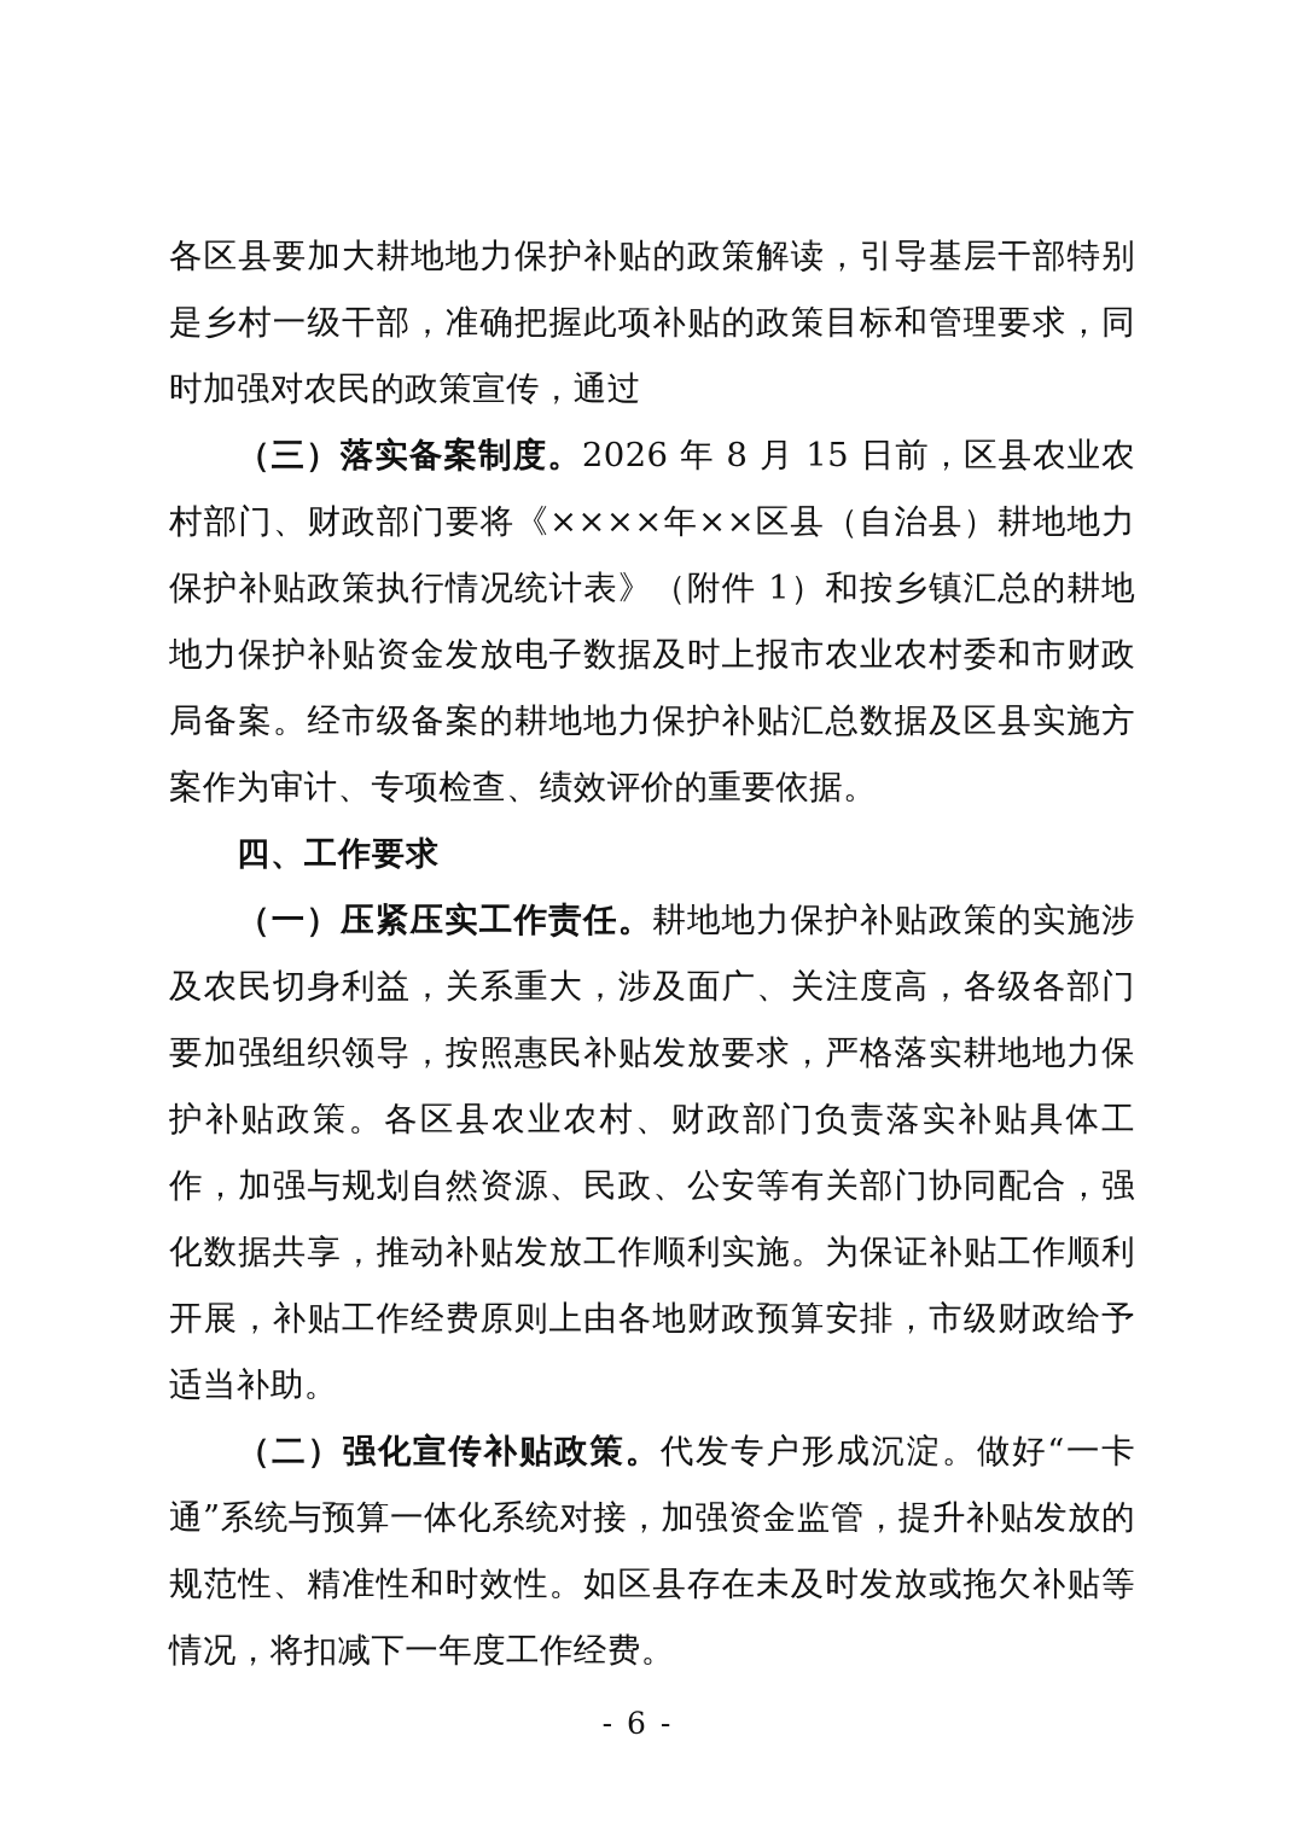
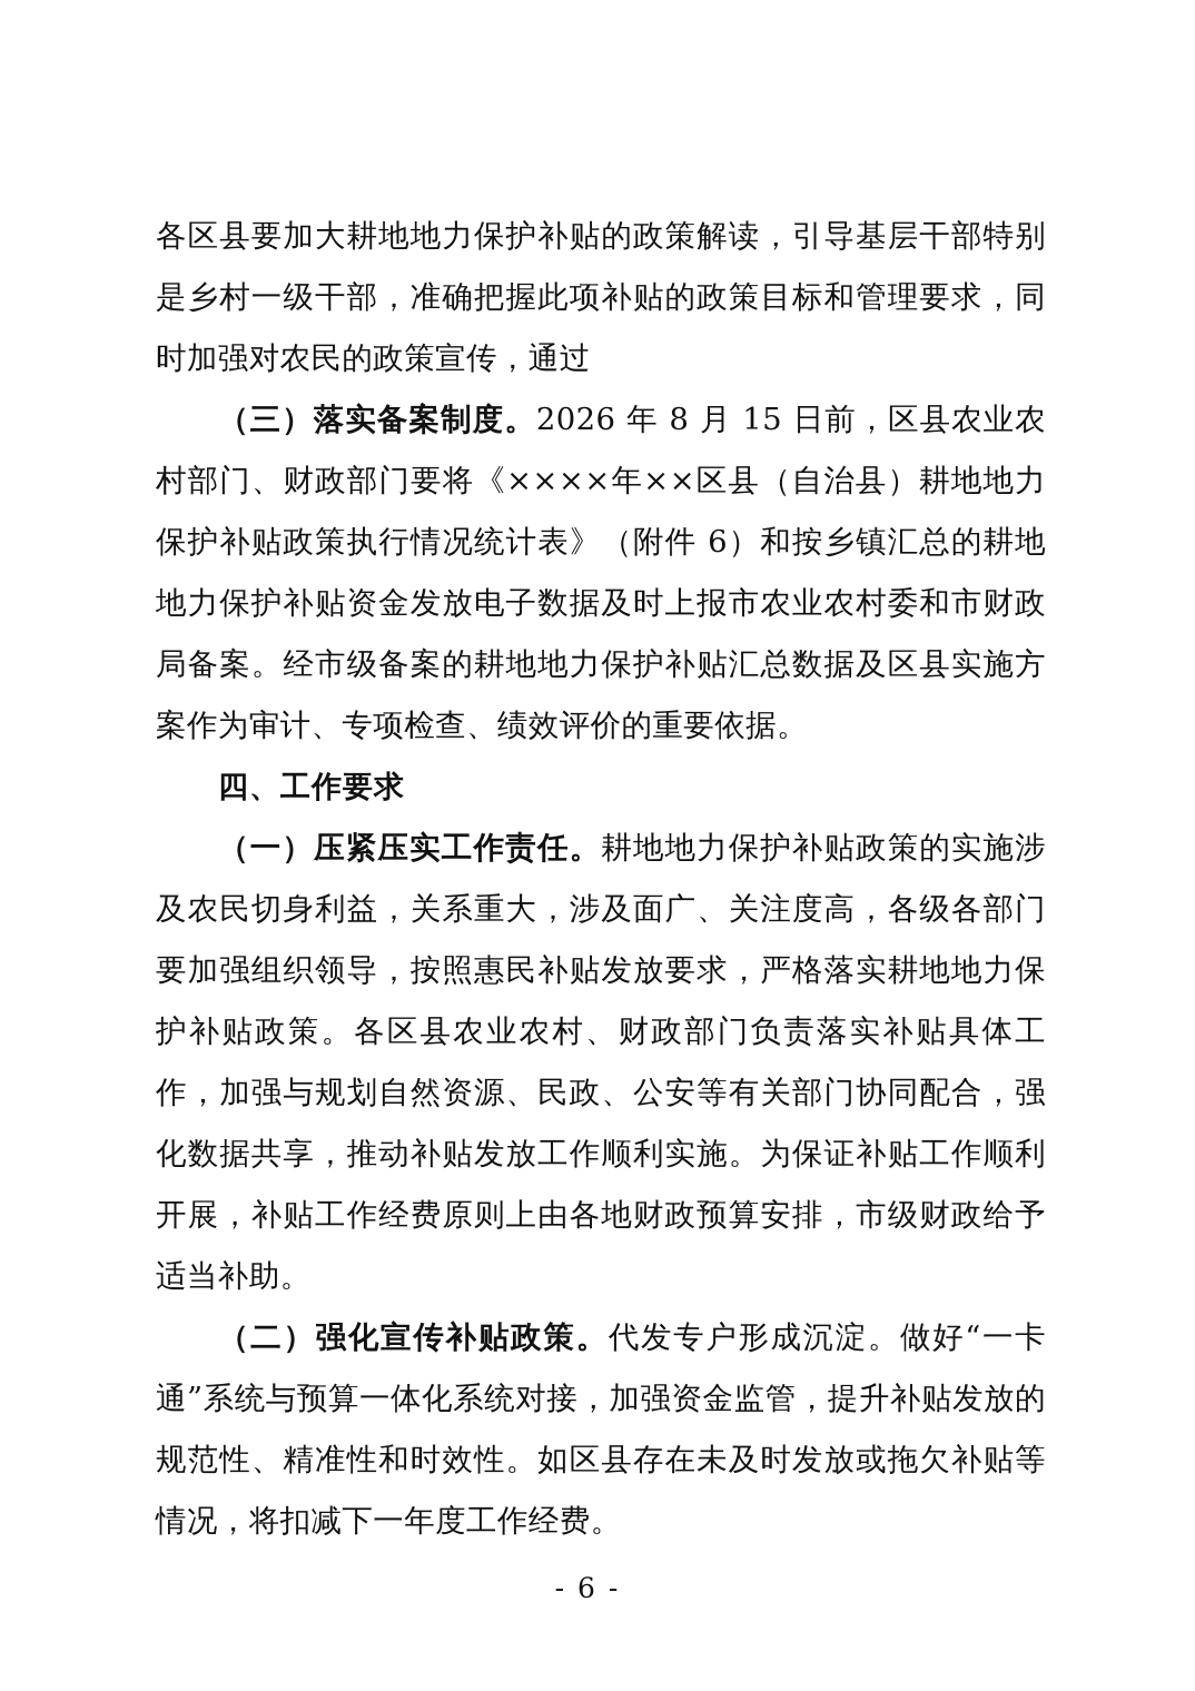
  各区县要加大耕地地力保护补贴的政策解读，引导基层干部特别是乡村一级干部，准确把握此项补贴的政策目标和管理要求，同时加强对农民的政策宣传，通过
- （三）落实备案制度。2026 年 8 月 15 日前，区县农业农村部门、财政部门要将《××××年××区县（自治县）耕地地力保护补贴政策执行情况统计表》（附件 1）和按乡镇汇总的耕地地力保护补贴资金发放电子数据及时上报市农业农村委和市财政局备案。经市级备案的耕地地力保护补贴汇总数据及区县实施方案作为审计、专项检查、绩效评价的重要依据。
+ （三）落实备案制度。2026 年 8 月 15 日前，区县农业农村部门、财政部门要将《××××年××区县（自治县）耕地地力保护补贴政策执行情况统计表》（附件 6）和按乡镇汇总的耕地地力保护补贴资金发放电子数据及时上报市农业农村委和市财政局备案。经市级备案的耕地地力保护补贴汇总数据及区县实施方案作为审计、专项检查、绩效评价的重要依据。
  四、工作要求
  （一）压紧压实工作责任。耕地地力保护补贴政策的实施涉及农民切身利益，关系重大，涉及面广、关注度高，各级各部门要加强组织领导，按照惠民补贴发放要求，严格落实耕地地力保护补贴政策。各区县农业农村、财政部门负责落实补贴具体工作，加强与规划自然资源、民政、公安等有关部门协同配合，强化数据共享，推动补贴发放工作顺利实施。为保证补贴工作顺利开展，补贴工作经费原则上由各地财政预算安排，市级财政给予适当补助。
  （二）强化宣传补贴政策。代发专户形成沉淀。做好“一卡通”系统与预算一体化系统对接，加强资金监管，提升补贴发放的规范性、精准性和时效性。如区县存在未及时发放或拖欠补贴等情况，将扣减下一年度工作经费。
  - 6 -
